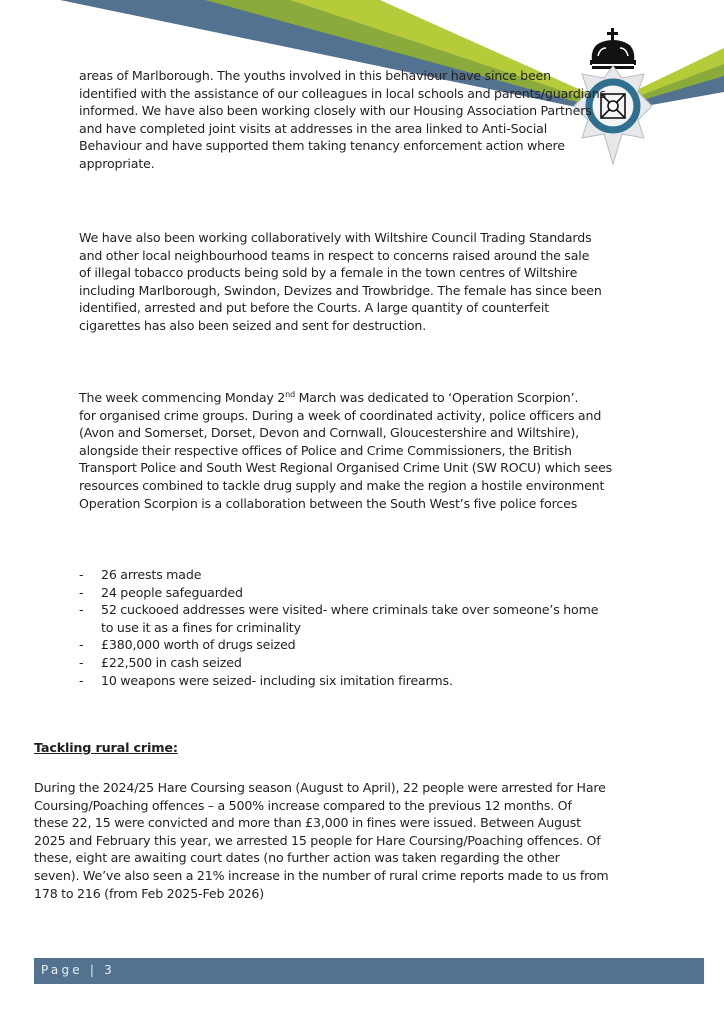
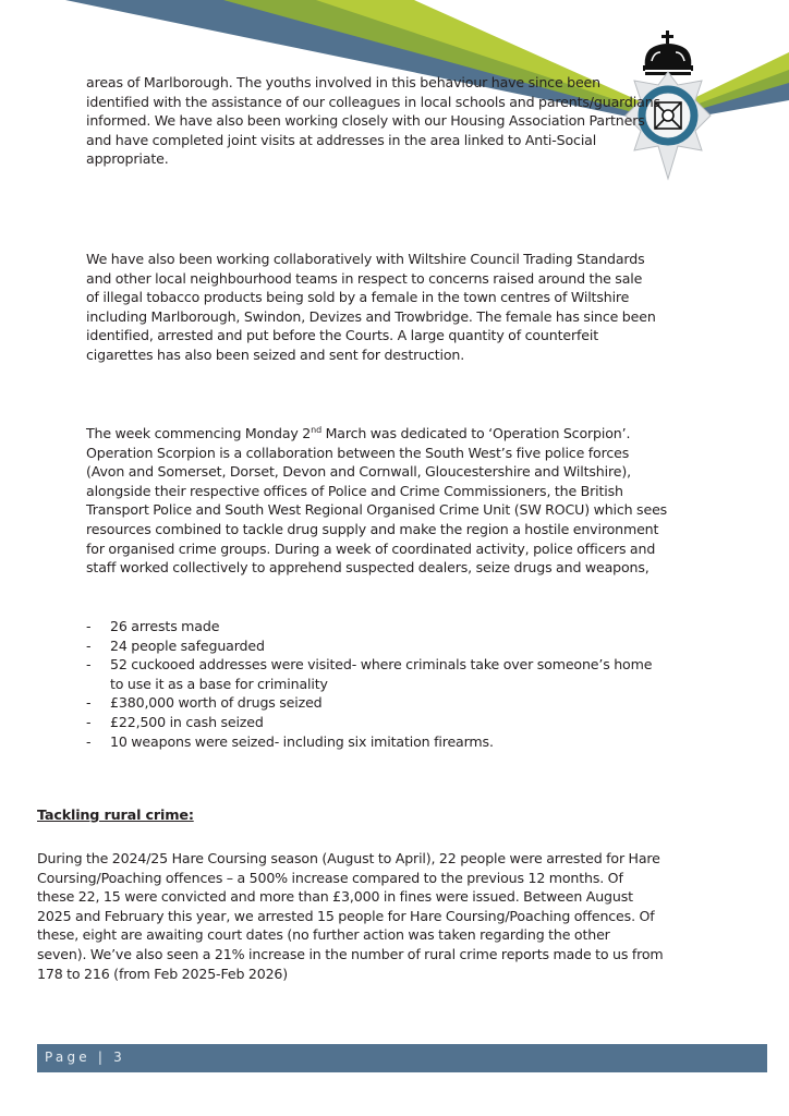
  areas of Marlborough. The youths involved in this behaviour have since been
  identified with the assistance of our colleagues in local schools and parents/guardians
  informed. We have also been working closely with our Housing Association Partners
  and have completed joint visits at addresses in the area linked to Anti-Social
- Behaviour and have supported them taking tenancy enforcement action where
  appropriate.
  We have also been working collaboratively with Wiltshire Council Trading Standards
  and other local neighbourhood teams in respect to concerns raised around the sale
  of illegal tobacco products being sold by a female in the town centres of Wiltshire
  including Marlborough, Swindon, Devizes and Trowbridge. The female has since been
  identified, arrested and put before the Courts. A large quantity of counterfeit
  cigarettes has also been seized and sent for destruction.
  The week commencing Monday 2nd March was dedicated to ‘Operation Scorpion’.
- for organised crime groups. During a week of coordinated activity, police officers and
+ Operation Scorpion is a collaboration between the South West’s five police forces
  (Avon and Somerset, Dorset, Devon and Cornwall, Gloucestershire and Wiltshire),
  alongside their respective offices of Police and Crime Commissioners, the British
  Transport Police and South West Regional Organised Crime Unit (SW ROCU) which sees
  resources combined to tackle drug supply and make the region a hostile environment
- Operation Scorpion is a collaboration between the South West’s five police forces
+ for organised crime groups. During a week of coordinated activity, police officers and
+ staff worked collectively to apprehend suspected dealers, seize drugs and weapons,
  -
  26 arrests made
  -
  24 people safeguarded
  -
  52 cuckooed addresses were visited- where criminals take over someone’s home
- to use it as a fines for criminality
+ to use it as a base for criminality
  -
  £380,000 worth of drugs seized
  -
  £22,500 in cash seized
  -
  10 weapons were seized- including six imitation firearms.
  Tackling rural crime:
  During the 2024/25 Hare Coursing season (August to April), 22 people were arrested for Hare
  Coursing/Poaching offences – a 500% increase compared to the previous 12 months. Of
  these 22, 15 were convicted and more than £3,000 in fines were issued. Between August
  2025 and February this year, we arrested 15 people for Hare Coursing/Poaching offences. Of
  these, eight are awaiting court dates (no further action was taken regarding the other
  seven). We’ve also seen a 21% increase in the number of rural crime reports made to us from
  178 to 216 (from Feb 2025-Feb 2026)
  Page | 3
